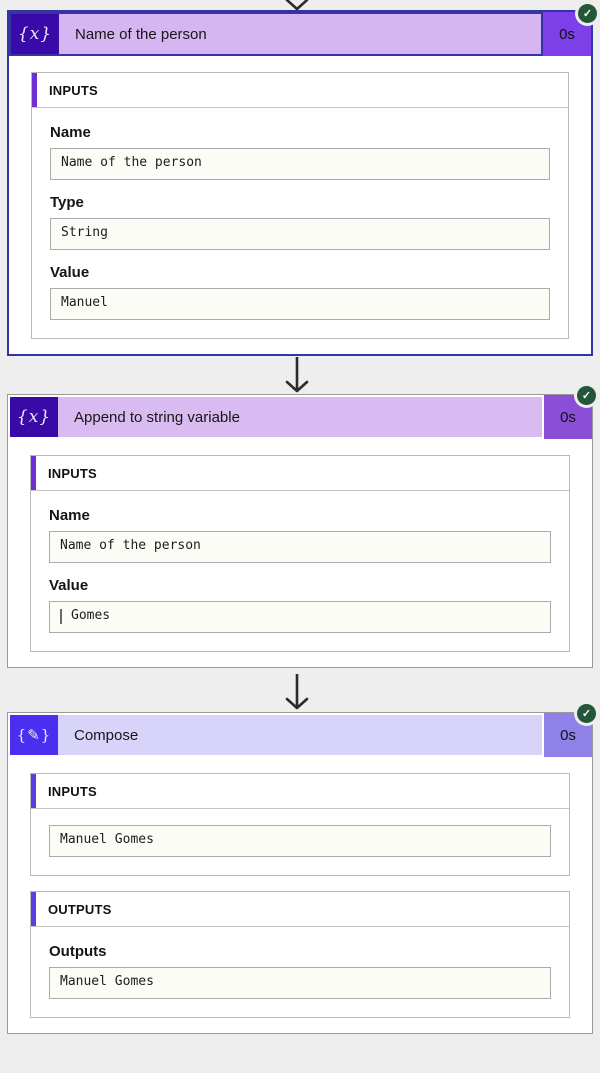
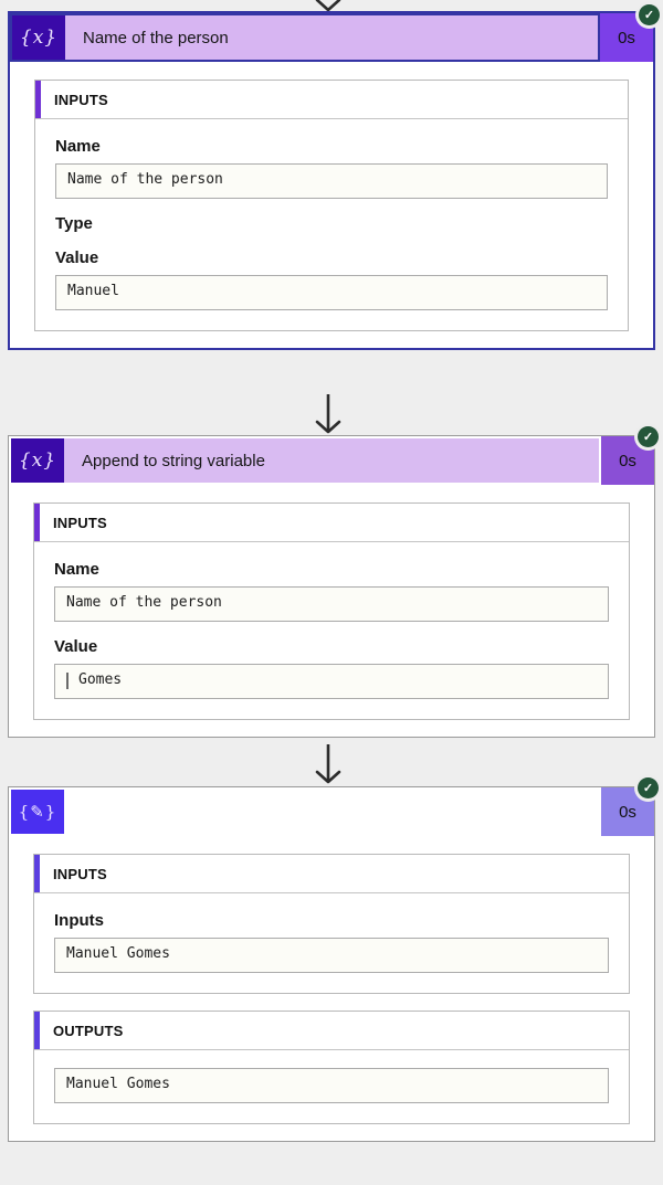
  {x}
  Name of the person
  0s
  ✓
  INPUTS
  Name
  Name of the person
  Type
- String
  Value
  Manuel
  {x}
  Append to string variable
  0s
  ✓
  INPUTS
  Name
  Name of the person
  Value
  Gomes
  {✎}
- Compose
  0s
  ✓
  INPUTS
+ Inputs
  Manuel Gomes
  OUTPUTS
- Outputs
  Manuel Gomes
